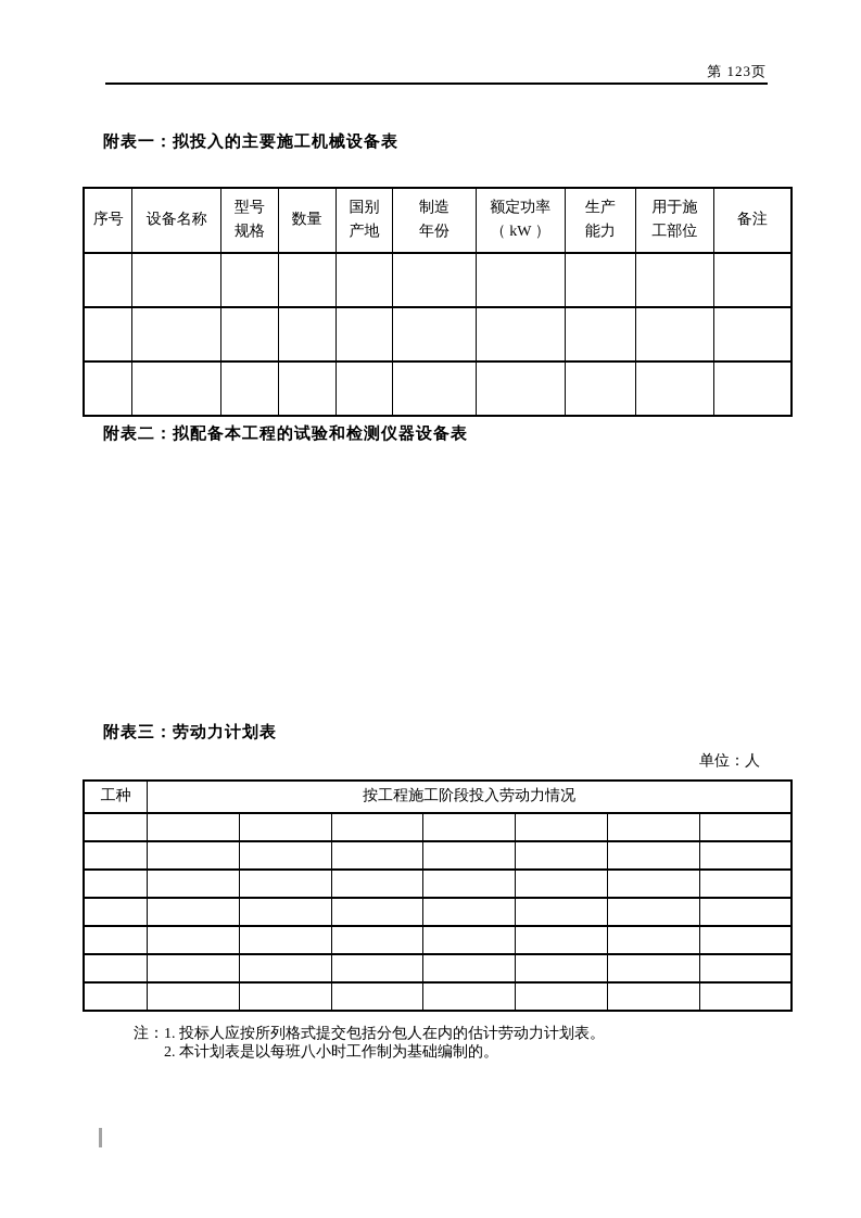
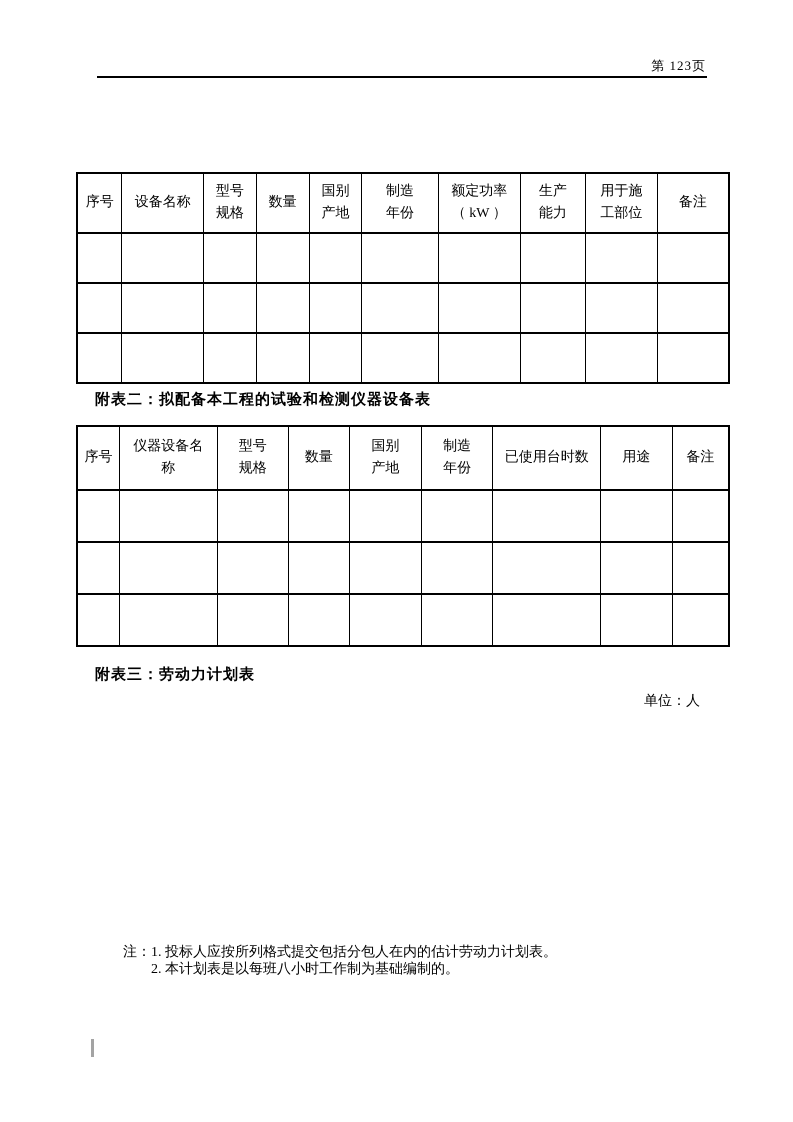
  第 123页
- 附表一：拟投入的主要施工机械设备表
  序号	设备名称	型号 规格	数量	国别 产地	制造 年份	额定功率 （ kW ）	生产 能力	用于施 工部位	备注
  附表二：拟配备本工程的试验和检测仪器设备表
+ 序号	仪器设备名 称	型号 规格	数量	国别 产地	制造 年份	已使用台时数	用途	备注
  附表三：劳动力计划表
  单位：人
- 工种	按工程施工阶段投入劳动力情况
  注：1. 投标人应按所列格式提交包括分包人在内的估计劳动力计划表。
  2. 本计划表是以每班八小时工作制为基础编制的。
